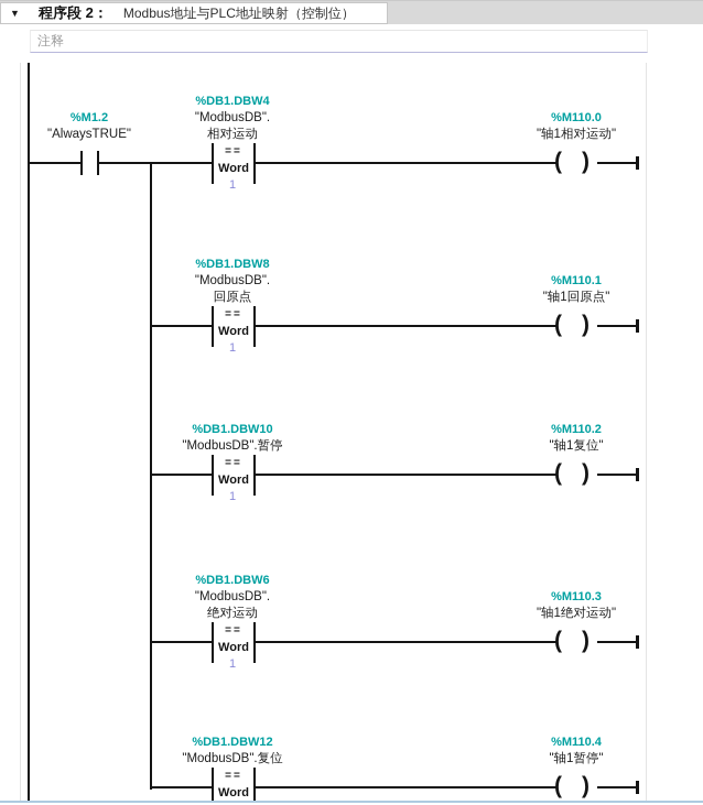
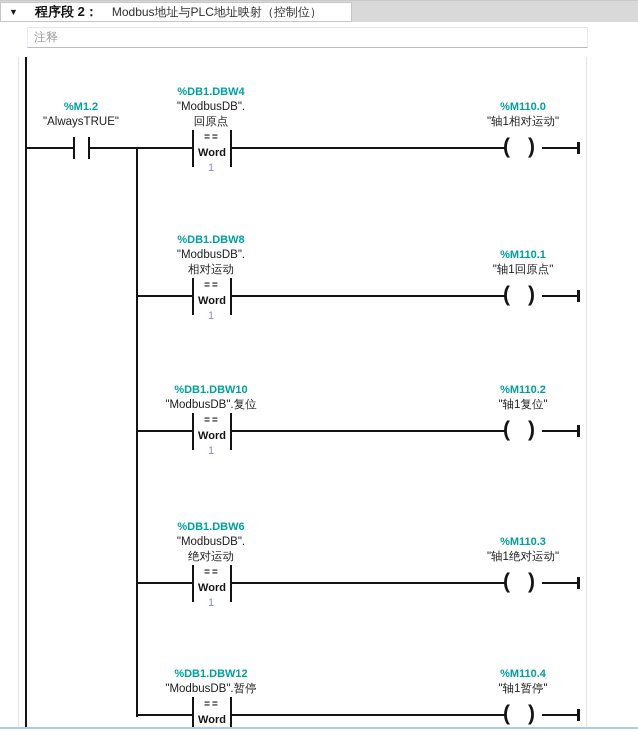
  ▼
  程序段 2：
  Modbus地址与PLC地址映射（控制位）
  注释
  %M1.2
  "AlwaysTRUE"
  %DB1.DBW4
  "ModbusDB".
- 相对运动
+ 回原点
  ==
  Word
  1
  (
  )
  %M110.0
  "轴1相对运动"
  %DB1.DBW8
  "ModbusDB".
- 回原点
+ 相对运动
  ==
  Word
  1
  (
  )
  %M110.1
  "轴1回原点"
  %DB1.DBW10
- "ModbusDB".暂停
+ "ModbusDB".复位
  ==
  Word
  1
  (
  )
  %M110.2
  "轴1复位"
  %DB1.DBW6
  "ModbusDB".
  绝对运动
  ==
  Word
  1
  (
  )
  %M110.3
  "轴1绝对运动"
  %DB1.DBW12
- "ModbusDB".复位
+ "ModbusDB".暂停
  ==
  Word
  (
  )
  %M110.4
  "轴1暂停"
